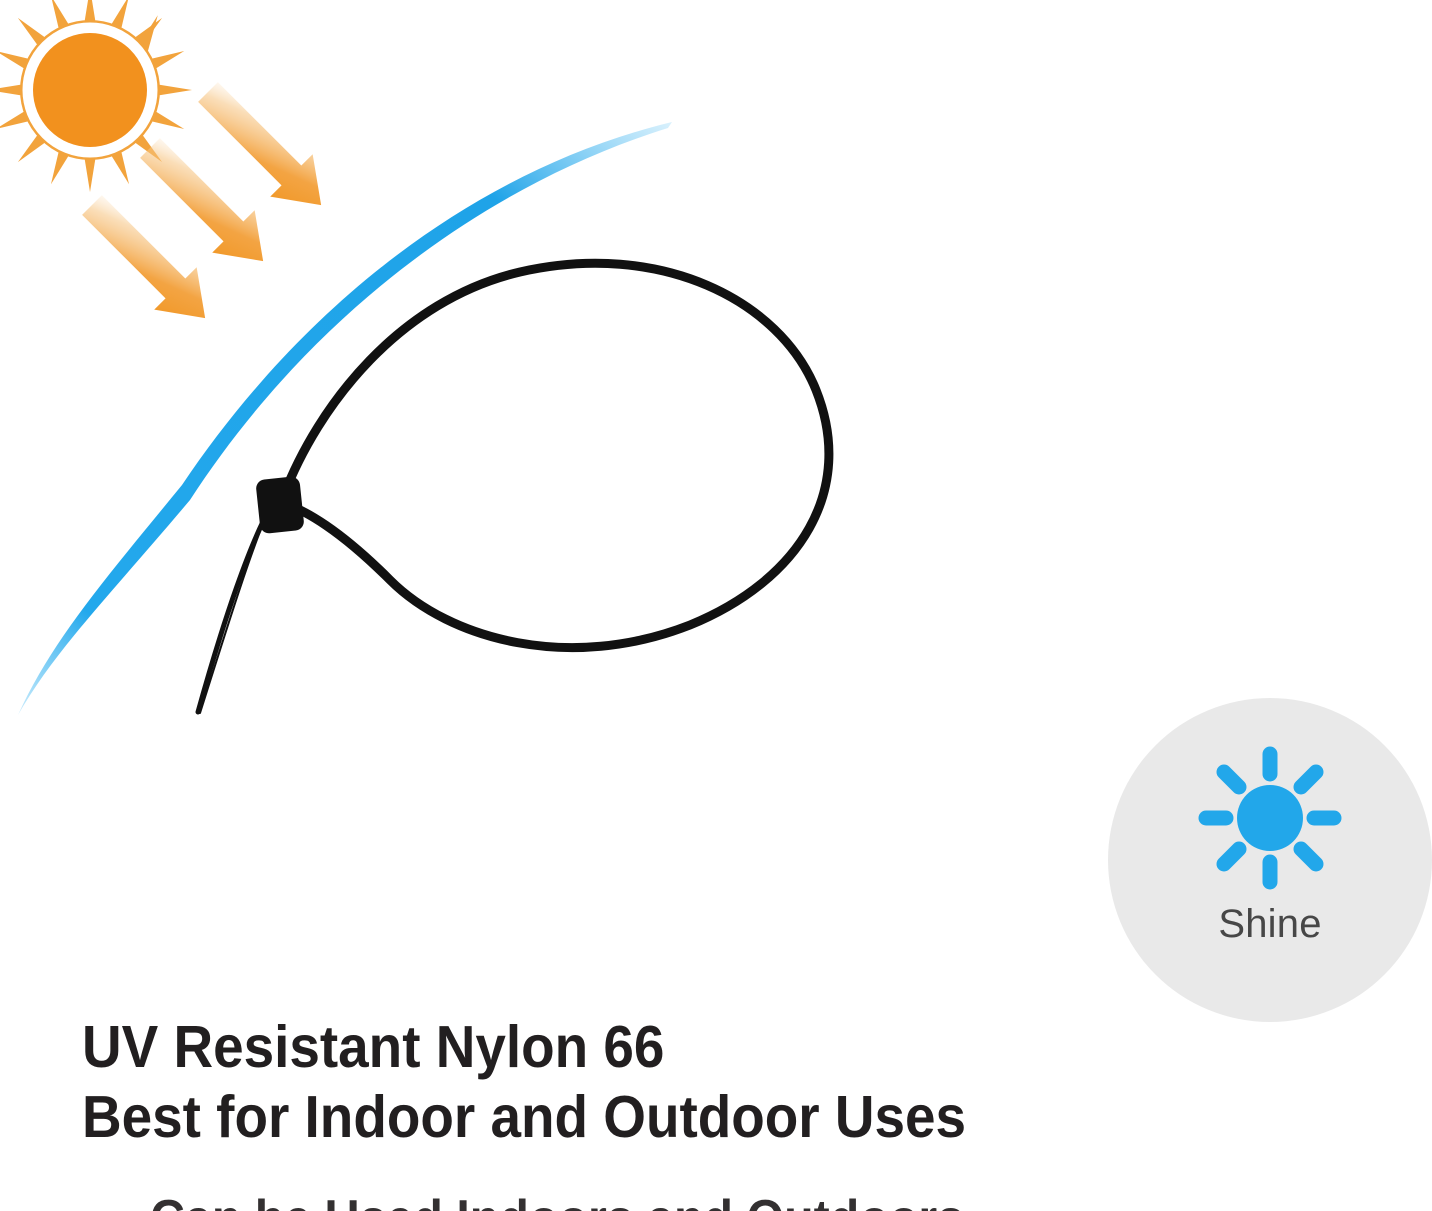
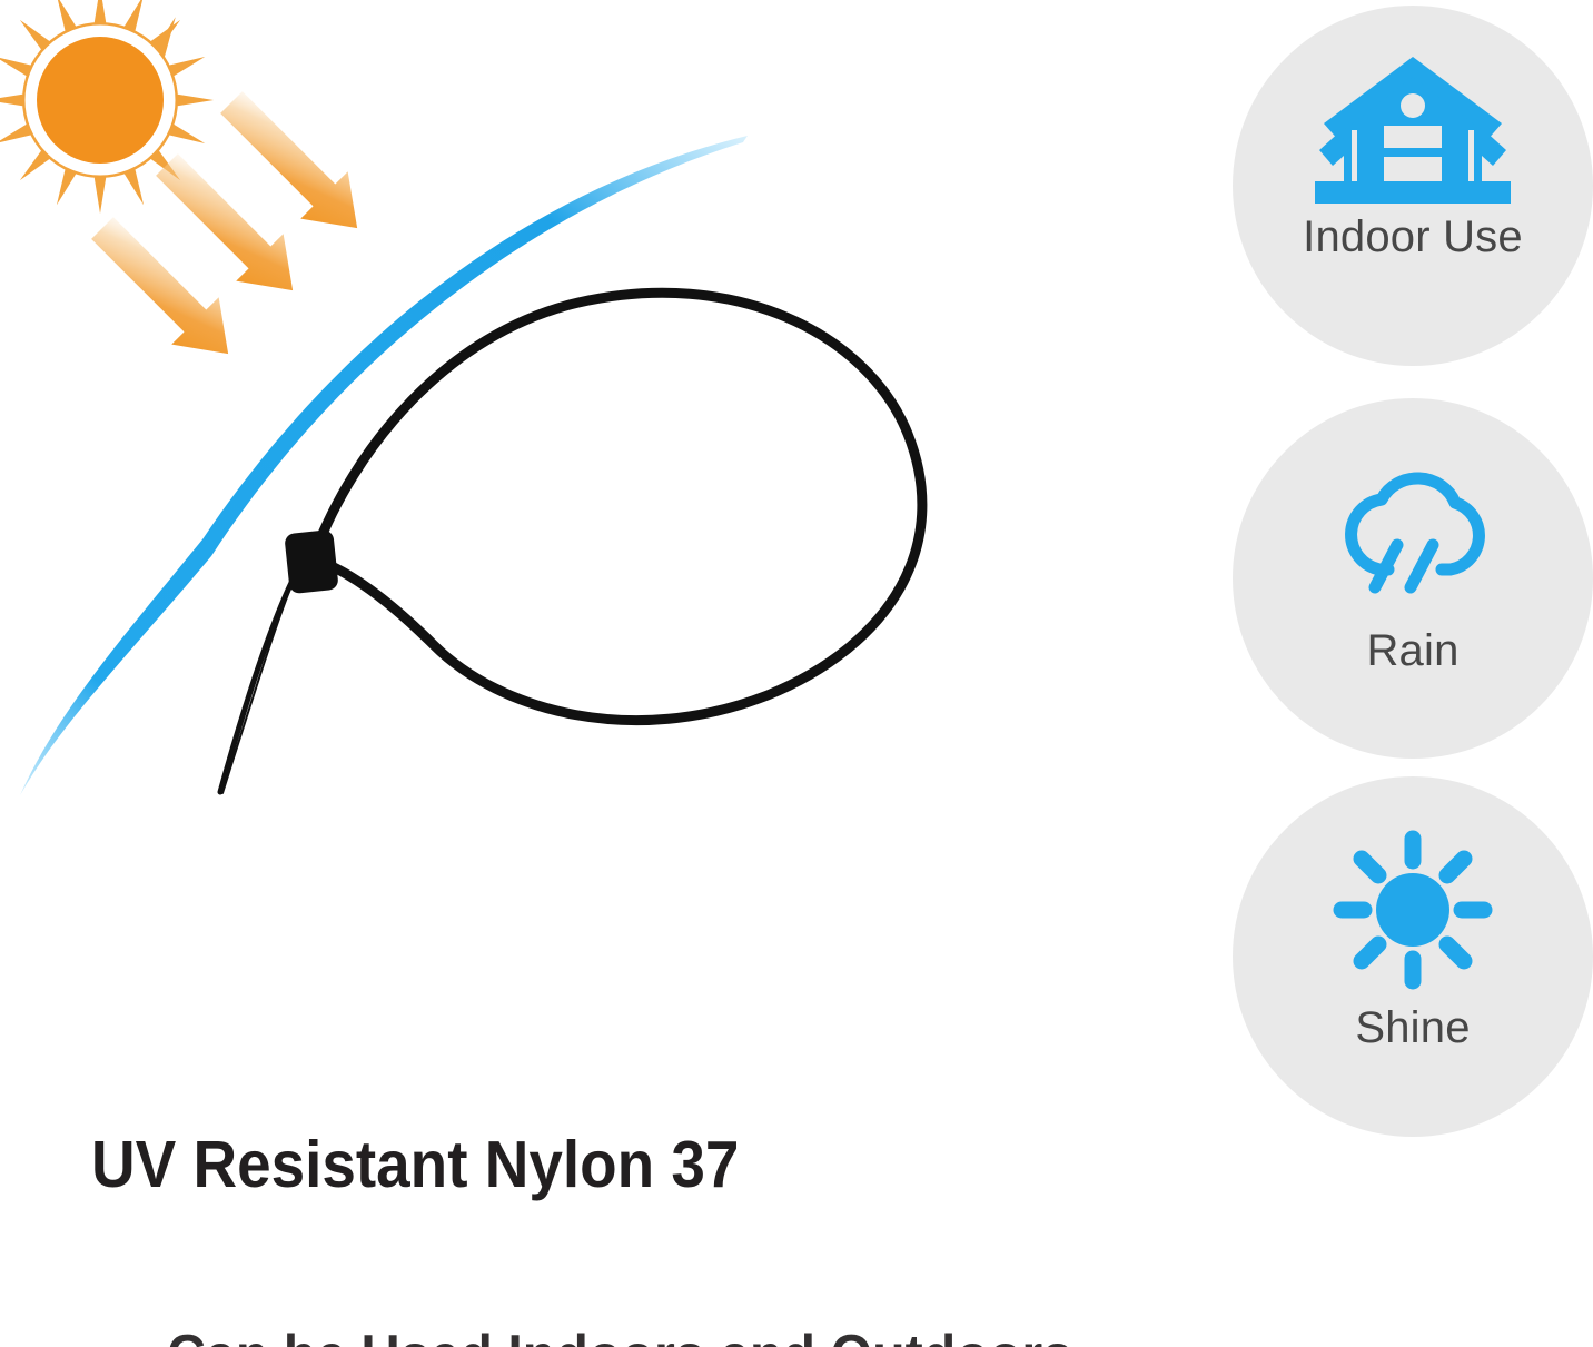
+ Indoor Use
+ Rain
  Shine
- UV Resistant Nylon 66
+ UV Resistant Nylon 37
- Best for Indoor and Outdoor Uses
